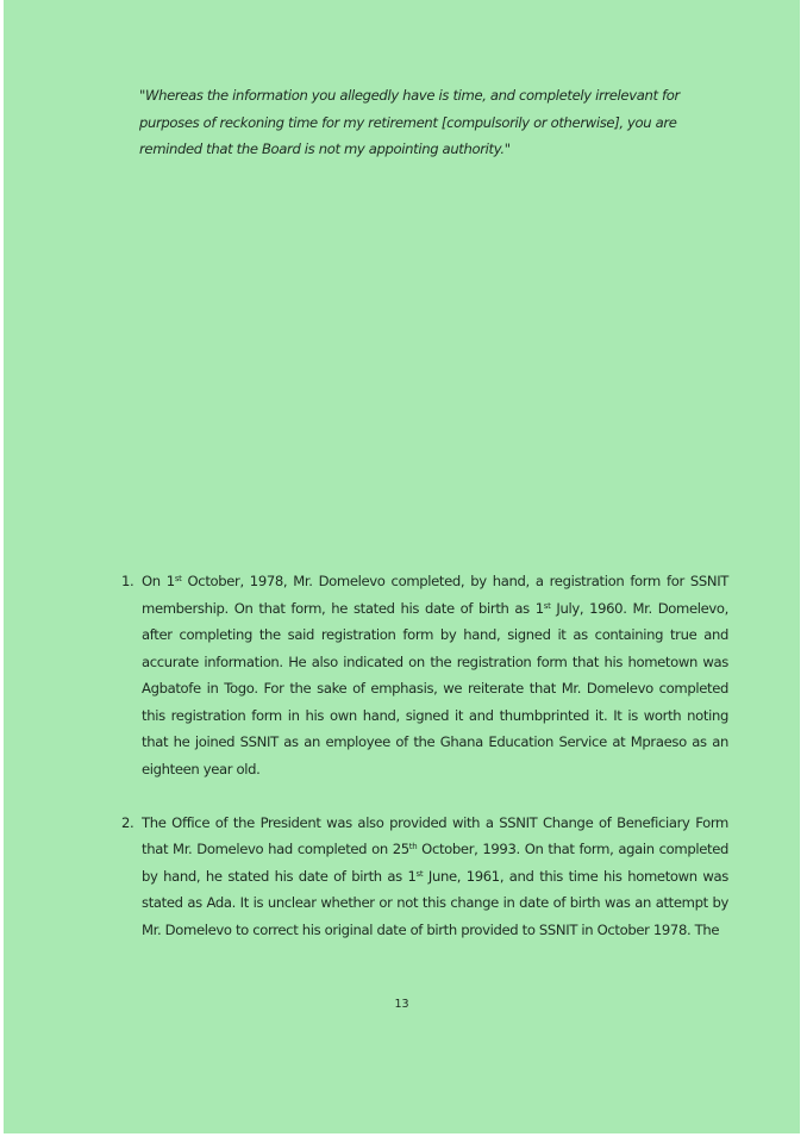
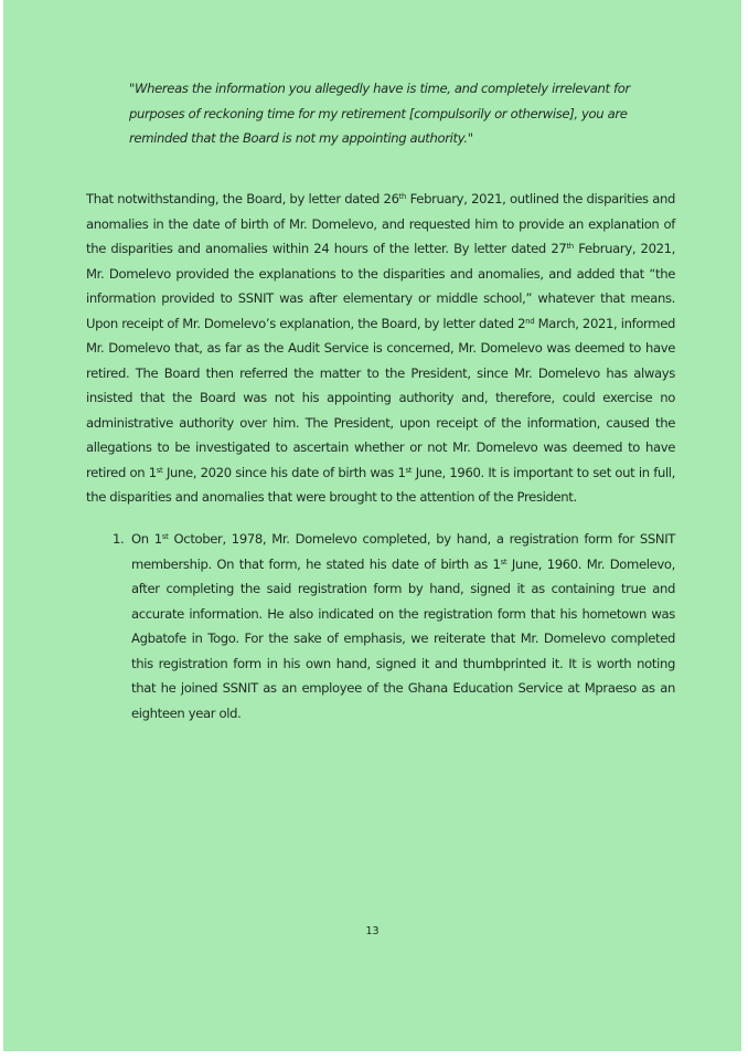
  "Whereas the information you allegedly have is time, and completely irrelevant for purposes of reckoning time for my retirement [compulsorily or otherwise], you are reminded that the Board is not my appointing authority."
+ That notwithstanding, the Board, by letter dated 26th February, 2021, outlined the disparities and anomalies in the date of birth of Mr. Domelevo, and requested him to provide an explanation of the disparities and anomalies within 24 hours of the letter. By letter dated 27th February, 2021, Mr. Domelevo provided the explanations to the disparities and anomalies, and added that “the information provided to SSNIT was after elementary or middle school,” whatever that means. Upon receipt of Mr. Domelevo’s explanation, the Board, by letter dated 2nd March, 2021, informed Mr. Domelevo that, as far as the Audit Service is concerned, Mr. Domelevo was deemed to have retired. The Board then referred the matter to the President, since Mr. Domelevo has always insisted that the Board was not his appointing authority and, therefore, could exercise no administrative authority over him. The President, upon receipt of the information, caused the allegations to be investigated to ascertain whether or not Mr. Domelevo was deemed to have retired on 1st June, 2020 since his date of birth was 1st June, 1960. It is important to set out in full, the disparities and anomalies that were brought to the attention of the President.
  1.
- On 1st October, 1978, Mr. Domelevo completed, by hand, a registration form for SSNIT membership. On that form, he stated his date of birth as 1st July, 1960. Mr. Domelevo, after completing the said registration form by hand, signed it as containing true and accurate information. He also indicated on the registration form that his hometown was Agbatofe in Togo. For the sake of emphasis, we reiterate that Mr. Domelevo completed this registration form in his own hand, signed it and thumbprinted it. It is worth noting that he joined SSNIT as an employee of the Ghana Education Service at Mpraeso as an eighteen year old.
+ On 1st October, 1978, Mr. Domelevo completed, by hand, a registration form for SSNIT membership. On that form, he stated his date of birth as 1st June, 1960. Mr. Domelevo, after completing the said registration form by hand, signed it as containing true and accurate information. He also indicated on the registration form that his hometown was Agbatofe in Togo. For the sake of emphasis, we reiterate that Mr. Domelevo completed this registration form in his own hand, signed it and thumbprinted it. It is worth noting that he joined SSNIT as an employee of the Ghana Education Service at Mpraeso as an eighteen year old.
- 2.
- The Office of the President was also provided with a SSNIT Change of Beneficiary Form that Mr. Domelevo had completed on 25th October, 1993. On that form, again completed by hand, he stated his date of birth as 1st June, 1961, and this time his hometown was stated as Ada. It is unclear whether or not this change in date of birth was an attempt by Mr. Domelevo to correct his original date of birth provided to SSNIT in October 1978. The
  13
